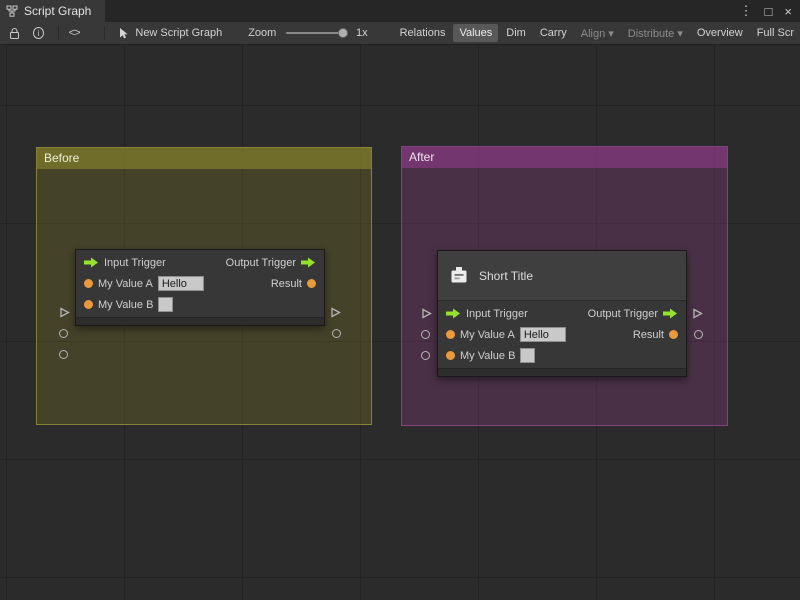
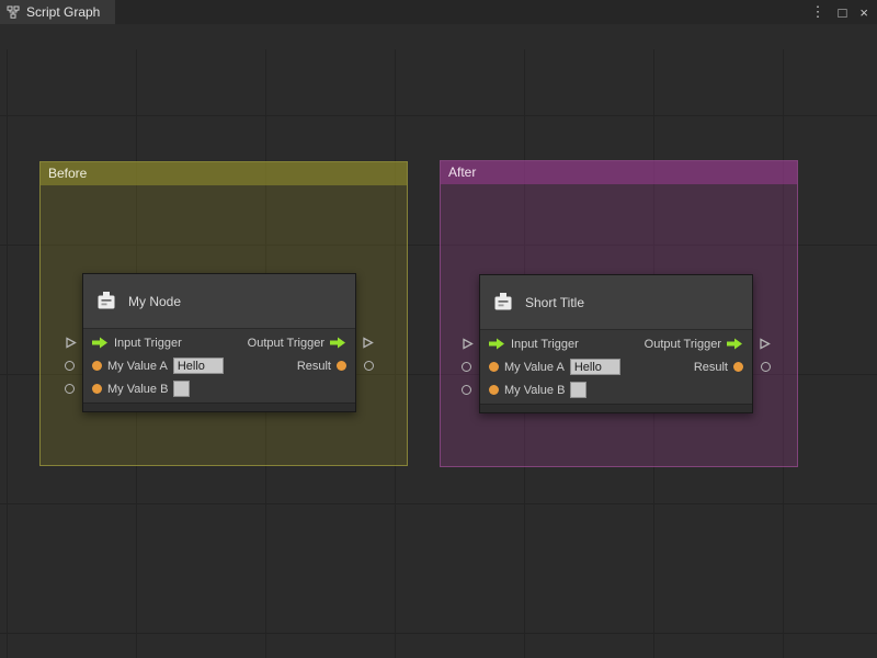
  Script Graph
  ⋮
  □
  ×
- i
- <>
- New Script Graph
- Zoom
- 1x
- Relations
- Values
- Dim
- Carry
- Align ▾
- Distribute ▾
- Overview
- Full Scr
  Before
  After
+ My Node
  Input Trigger
  Output Trigger
  My Value A
  Hello
  Result
  My Value B
  Short Title
  Input Trigger
  Output Trigger
  My Value A
  Hello
  Result
  My Value B
